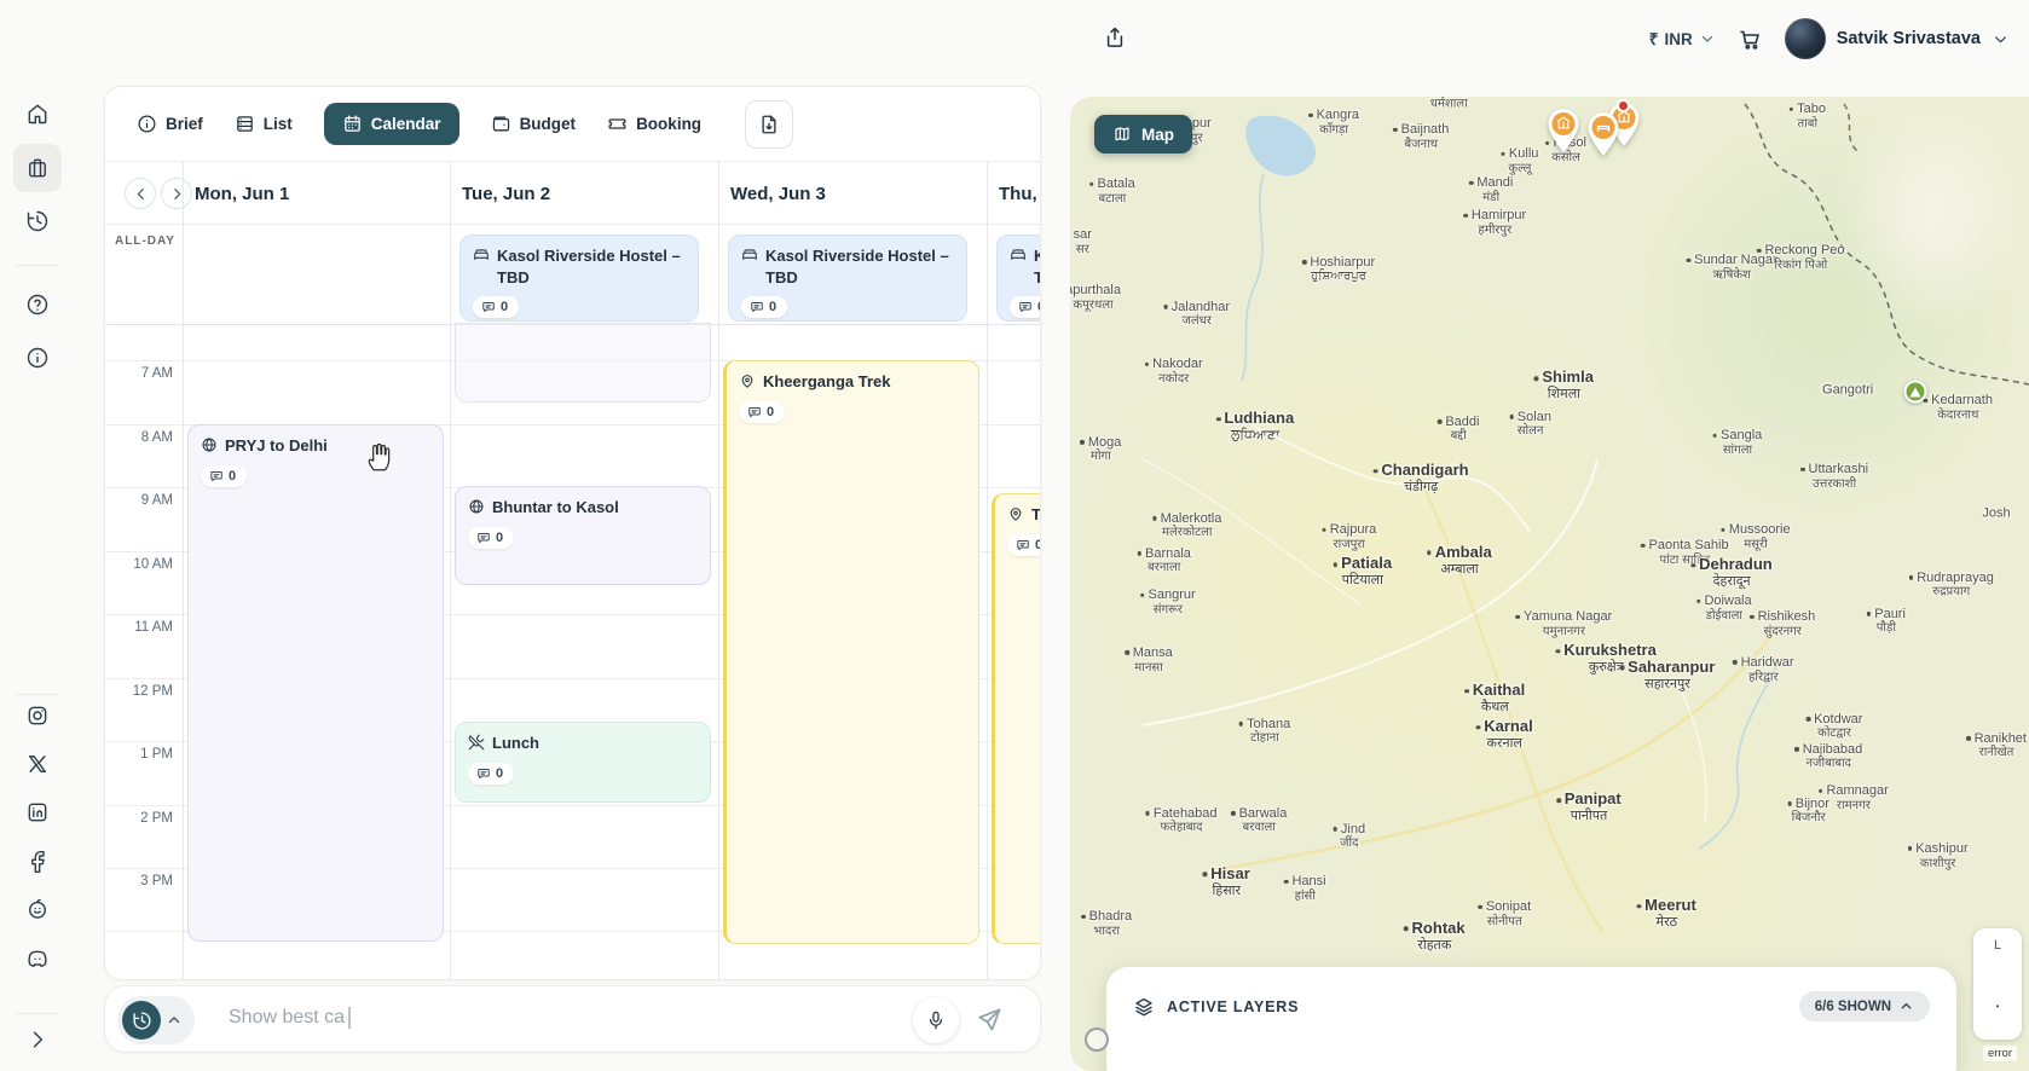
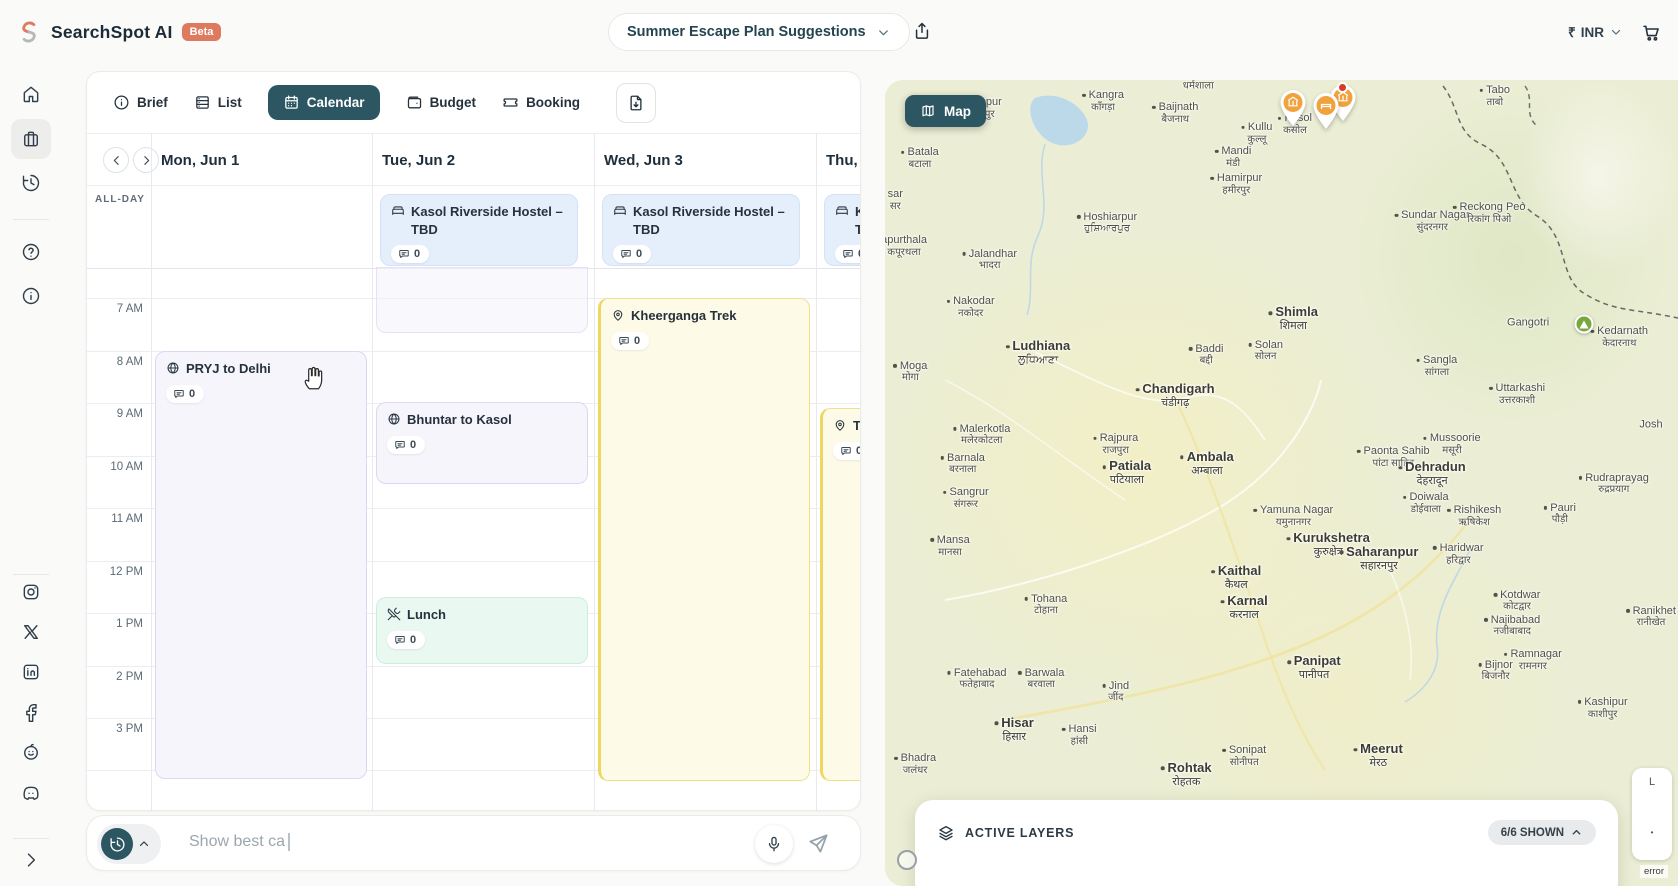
+ SearchSpot AI
+ Beta
+ Summer Escape Plan Suggestions
  ₹
  INR
- Satvik Srivastava
  Brief
  List
  Calendar
  Budget
  Booking
  Mon, Jun 1
  Tue, Jun 2
  Wed, Jun 3
  Thu,
  ALL-DAY
  Kasol Riverside Hostel – TBD
  0
  Kasol Riverside Hostel – TBD
  0
  7 AM
  8 AM
  9 AM
  10 AM
  11 AM
  12 PM
  1 PM
  2 PM
  3 PM
  PRYJ to Delhi
  0
  Bhuntar to Kasol
  0
  Lunch
  0
  Kheerganga Trek
  0
  0
  Show best ca
  Kangra
  काँगड़ा
  धर्मशाला
  Baijnath
  बैजनाथ
  Kullu
  कुल्लू
  कसोल
  Tabo
  ताबो
  Batala
  बटाला
  sar
  सर
  Mandi
  मंडी
  Hamirpur
  हमीरपुर
  Hoshiarpur
  ਹੁਸ਼ਿਆਰਪੁਰ
  Sundar Nagar
- ऋषिकेश
+ सुंदरनगर
  Reckong Peo
  रिकांग पिओ
  apurthala
  कपूरथला
  Jalandhar
- जलंधर
+ भादरा
  Nakodar
  नकोदर
  Ludhiana
  ਲੁਧਿਆਣਾ
  Moga
  मोगा
  Shimla
  शिमला
  Baddi
  बद्दी
  Solan
  सोलन
  Chandigarh
  चंडीगढ़
  Sangla
  सांगला
  Uttarkashi
  उत्तरकाशी
  Gangotri
  Kedarnath
  केदारनाथ
  Josh
  Malerkotla
  मलेरकोटला
  Rajpura
  राजपुरा
  Barnala
  बरनाला
  Patiala
  पटियाला
  Ambala
  अम्बाला
  Mussoorie
  मसूरी
  Paonta Sahib
  पांटा साहिब
  Dehradun
  देहरादून
  Doiwala
  डोईवाला
  Rishikesh
- सुंदरनगर
+ ऋषिकेश
  Sangrur
  संगरूर
  Yamuna Nagar
  यमुनानगर
  Mansa
  मानसा
  Kurukshetra
  कुरुक्षे
  Saharanpur
  सहारनपुर
  Haridwar
  हरिद्वार
  Kaithal
  कैथल
  Tohana
  टोहाना
  Karnal
  करनाल
  Kotdwar
  कोटद्वार
  Najibabad
  नजीबाबाद
  Fatehabad
  फतेहाबाद
  Barwala
  बरवाला
  Jind
  जींद
  Panipat
  पानीपत
  Bijnor
  बिजनौर
  Ramnagar
  रामनगर
  Hisar
  हिसार
  Hansi
  हांसी
  Bhadra
- भादरा
+ जलंधर
  Sonipat
  सोनीपत
  Rohtak
  रोहतक
  Meerut
  मेरठ
  Kashipur
  काशीपुर
  Ranikhet
  रानीखेत
  Rudraprayag
  रुद्रप्रयाग
  Pauri
  पौड़ी
  Map
  L
  •
  ACTIVE LAYERS
  6/6 SHOWN
  error
